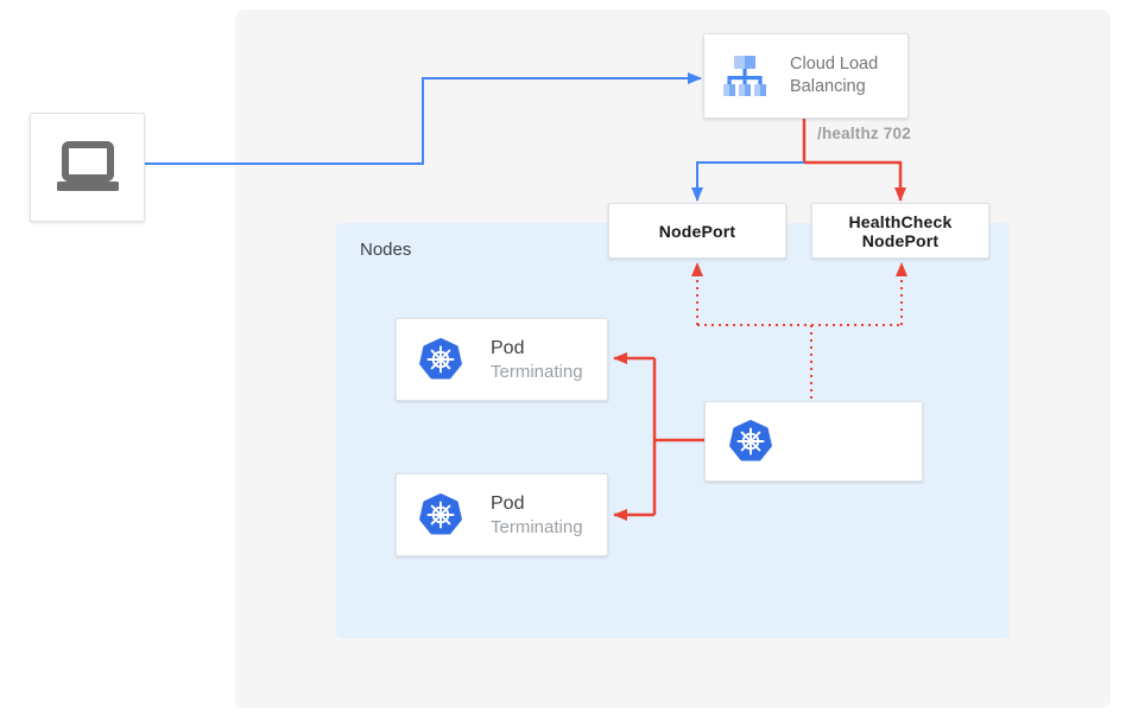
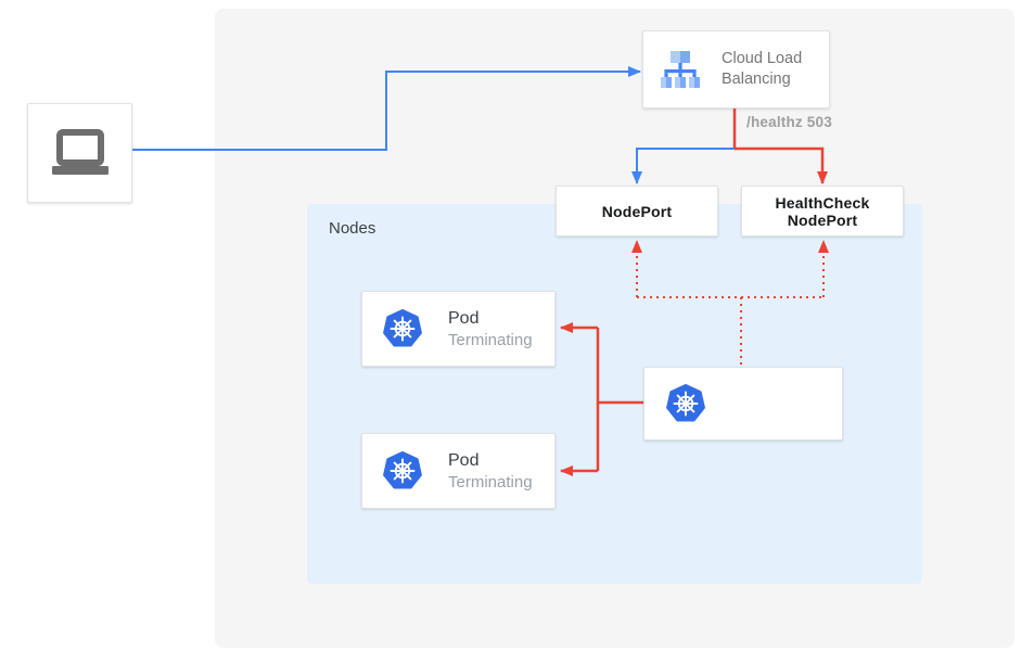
  Nodes
- /healthz 702
+ /healthz 503
  Cloud Load
  Balancing
  NodePort
  HealthCheck
  NodePort
  Pod
  Terminating
  Pod
  Terminating
